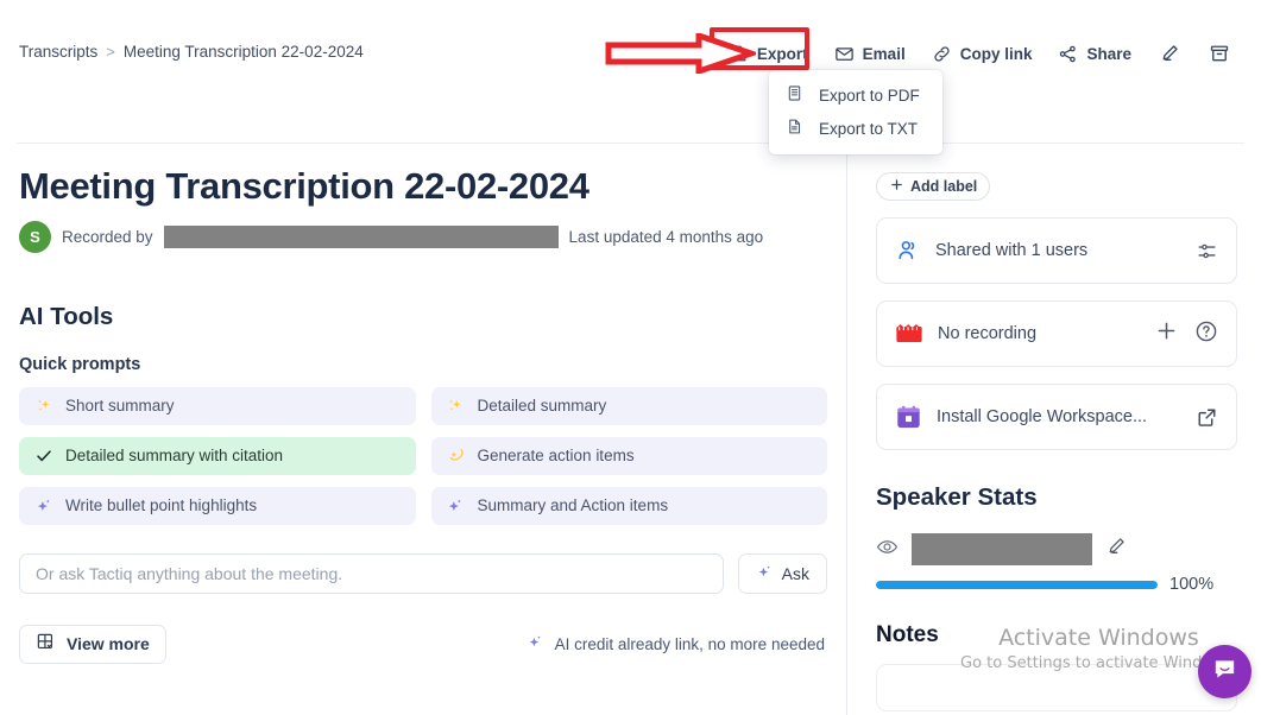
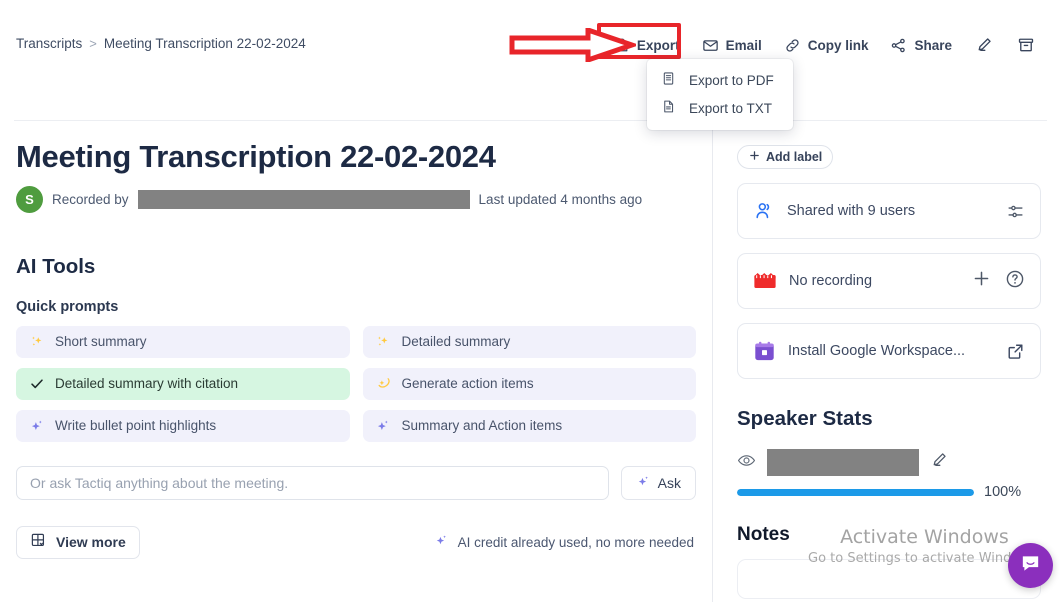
  Transcripts
  >
  Meeting Transcription 22-02-2024
  Export
  Email
  Copy link
  Share
  Export to PDF
  Export to TXT
  Meeting Transcription 22-02-2024
  S
  Recorded by
  Last updated 4 months ago
  AI Tools
  Quick prompts
  Short summary
  Detailed summary
  Detailed summary with citation
  Generate action items
  Write bullet point highlights
  Summary and Action items
  Or ask Tactiq anything about the meeting.
  Ask
  View more
- AI credit already link, no more needed
+ AI credit already used, no more needed
  Add label
- Shared with 1 users
+ Shared with 9 users
  No recording
  Install Google Workspace...
  Speaker Stats
  100%
  Notes
  Activate Windows
  Go to Settings to activate Wind
